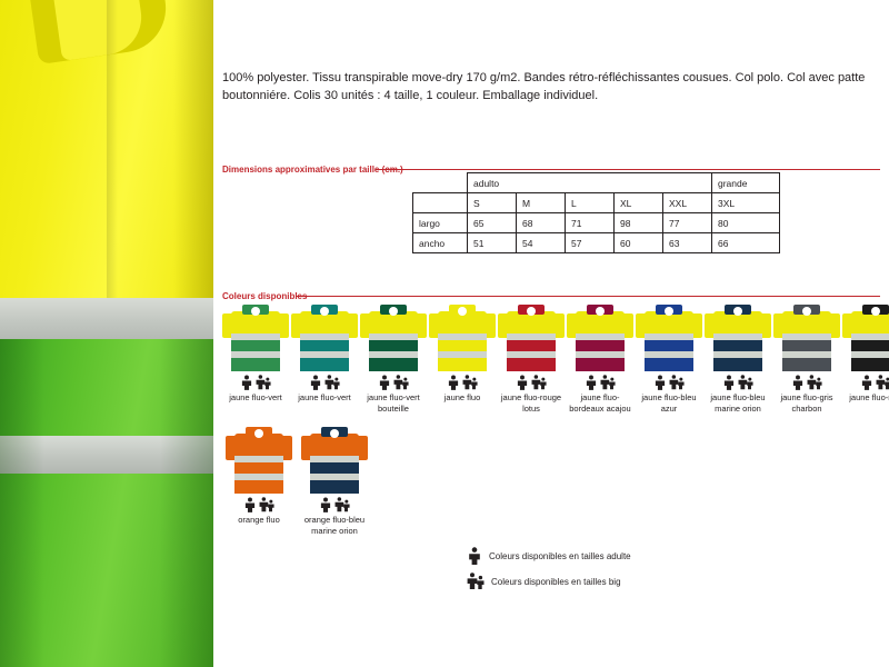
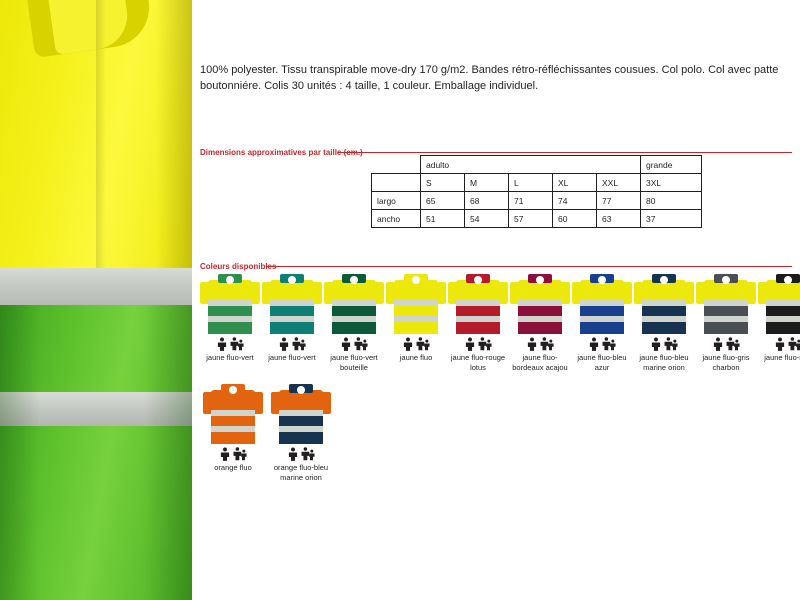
  100% polyester. Tissu transpirable move-dry 170 g/m2. Bandes rétro-réfléchissantes cousues. Col polo. Col avec patte boutonniére. Colis 30 unités : 4 taille, 1 couleur. Emballage individuel.
  Dimensions approximatives par taill
  	adulto	grande
  	S	M	L	XL	XXL	3XL
- largo	65	68	71	98	77	80
+ largo	65	68	71	74	77	80
- ancho	51	54	57	60	63	66
+ ancho	51	54	57	60	63	37
  Coleurs disponib
  jaune fluo-vert
  jaune fluo-vert
  jaune fluo-vert bouteille
  jaune fluo
  jaune fluo-rouge lotus
  jaune fluo-bordeaux acajou
  jaune fluo-bleu azur
  jaune fluo-bleu marine orion
  jaune fluo-gris charbon
  jaune fluo-
  orange fluo
  orange fluo-bleu marine orion
- Coleurs disponibles en tailles adulte
- Coleurs disponibles en tailles big
